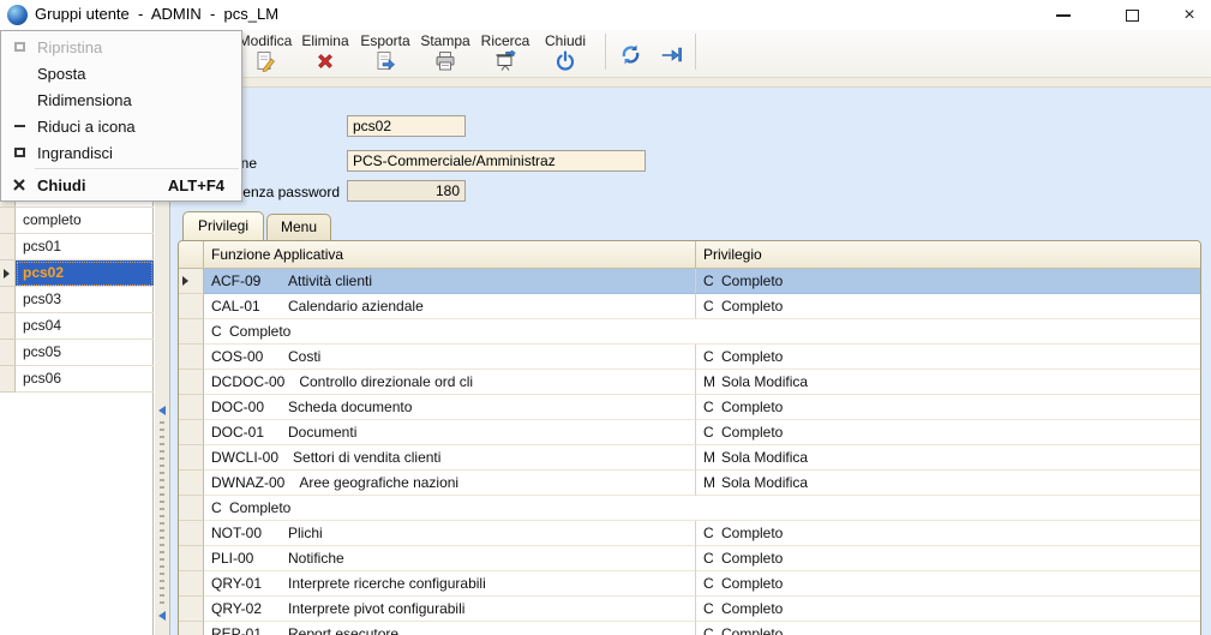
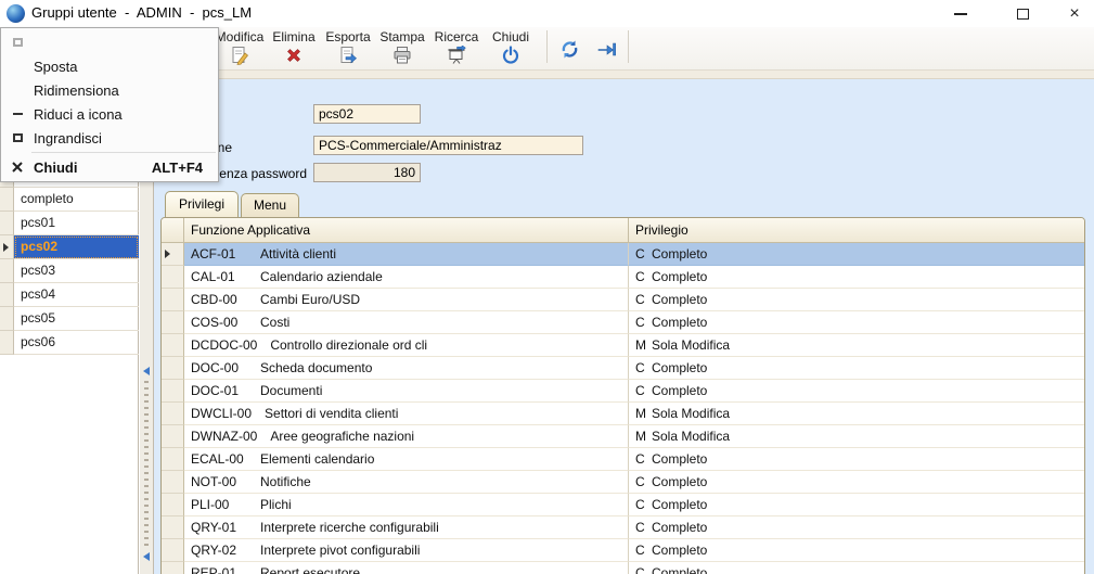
  Gruppi utente - ADMIN - pcs_LM
  ×
  Modifica
  Elimina
  Esporta
  Stampa
  Ricerca
  Chiudi
  completo
  pcs01
  pcs02
  pcs03
  pcs04
  pcs05
  pcs06
  enza password
  pcs02
  PCS-Commerciale/Amministraz
  180
  Privilegi
  Menu
  Funzione Applicativa
  Privilegio
- ACF-09 Attività clienti
+ ACF-01 Attività clienti
  C Completo
  CAL-01 Calendario aziendale
  C Completo
+ CBD-00 Cambi Euro/USD
  C Completo
  COS-00 Costi
  C Completo
  DCDOC-00 Controllo direzionale ord cli
  M Sola Modifica
  DOC-00 Scheda documento
  C Completo
  DOC-01 Documenti
  C Completo
  DWCLI-00 Settori di vendita clienti
  M Sola Modifica
  DWNAZ-00 Aree geografiche nazioni
  M Sola Modifica
+ ECAL-00 Elementi calendario
  C Completo
- NOT-00 Plichi
+ NOT-00 Notifiche
  C Completo
- PLI-00 Notifiche
+ PLI-00 Plichi
  C Completo
  QRY-01 Interprete ricerche configurabili
  C Completo
  QRY-02 Interprete pivot configurabili
  C Completo
  REP-01 Report esecutore
  C Completo
- Ripristina
  Sposta
  Ridimensiona
  Riduci a icona
  Ingrandisci
  Chiudi
  ALT+F4
